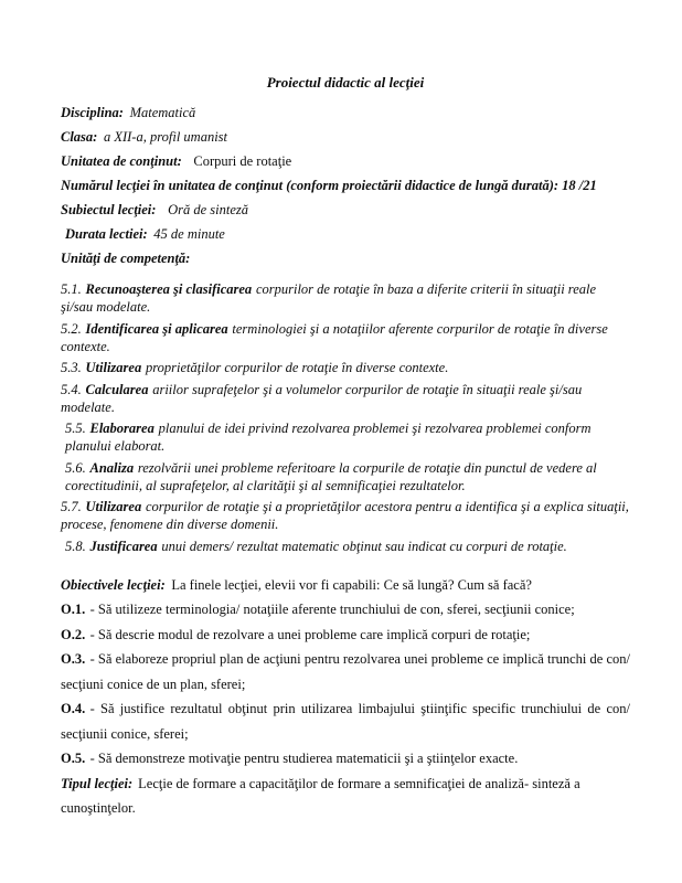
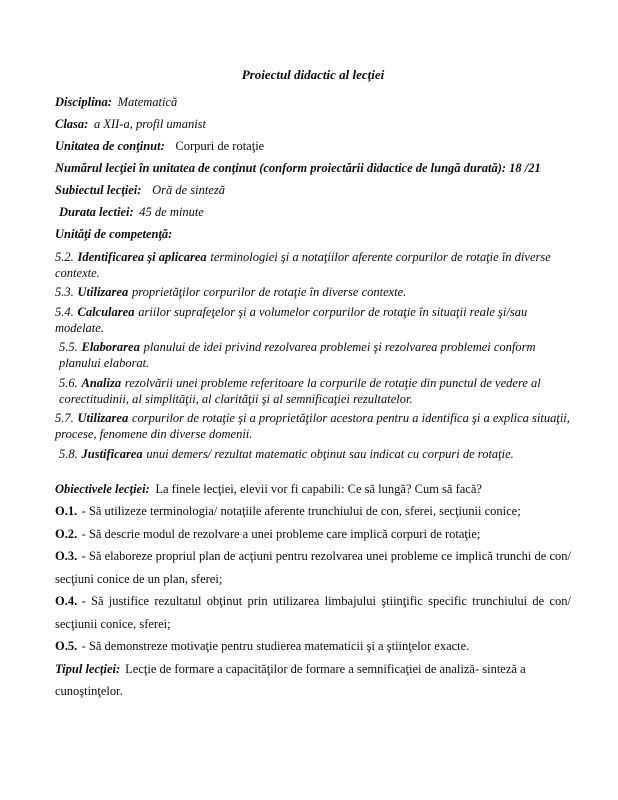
  Proiectul didactic al lecţiei
  Disciplina: Matematică
  Clasa: a XII-a, profil umanist
  Unitatea de conţinut: Corpuri de rotaţie
  Numărul lecţiei în unitatea de conţinut (conform proiectării didactice de lungă durată): 18 /21
  Subiectul lecţiei: Oră de sinteză
  Durata lectiei: 45 de minute
  Unităţi de competenţă:
- 5.1. Recunoaşterea şi clasificarea corpurilor de rotaţie în baza a diferite criterii în situaţii reale şi/sau modelate.
  5.2. Identificarea şi aplicarea terminologiei şi a notaţiilor aferente corpurilor de rotaţie în diverse contexte.
  5.3. Utilizarea proprietăţilor corpurilor de rotaţie în diverse contexte.
  5.4. Calcularea ariilor suprafeţelor şi a volumelor corpurilor de rotaţie în situaţii reale şi/sau modelate.
  5.5. Elaborarea planului de idei privind rezolvarea problemei şi rezolvarea problemei conform planului elaborat.
- 5.6. Analiza rezolvării unei probleme referitoare la corpurile de rotaţie din punctul de vedere al corectitudinii, al suprafeţelor, al clarităţii şi al semnificaţiei rezultatelor.
+ 5.6. Analiza rezolvării unei probleme referitoare la corpurile de rotaţie din punctul de vedere al corectitudinii, al simplităţii, al clarităţii şi al semnificaţiei rezultatelor.
  5.7. Utilizarea corpurilor de rotaţie şi a proprietăţilor acestora pentru a identifica şi a explica situaţii, procese, fenomene din diverse domenii.
  5.8. Justificarea unui demers/ rezultat matematic obţinut sau indicat cu corpuri de rotaţie.
  Obiectivele lecţiei: La finele lecţiei, elevii vor fi capabili: Ce să lungă? Cum să facă?
  O.1. - Să utilizeze terminologia/ notaţiile aferente trunchiului de con, sferei, secţiunii conice;
  O.2. - Să descrie modul de rezolvare a unei probleme care implică corpuri de rotaţie;
  O.3. - Să elaboreze propriul plan de acţiuni pentru rezolvarea unei probleme ce implică trunchi de con/ secţiuni conice de un plan, sferei;
  O.4. - Să justifice rezultatul obţinut prin utilizarea limbajului ştiinţific specific trunchiului de con/ secţiunii conice, sferei;
  O.5. - Să demonstreze motivaţie pentru studierea matematicii şi a ştiinţelor exacte.
  Tipul lecţiei: Lecţie de formare a capacităţilor de formare a semnificaţiei de analiză- sinteză a cunoştinţelor.
